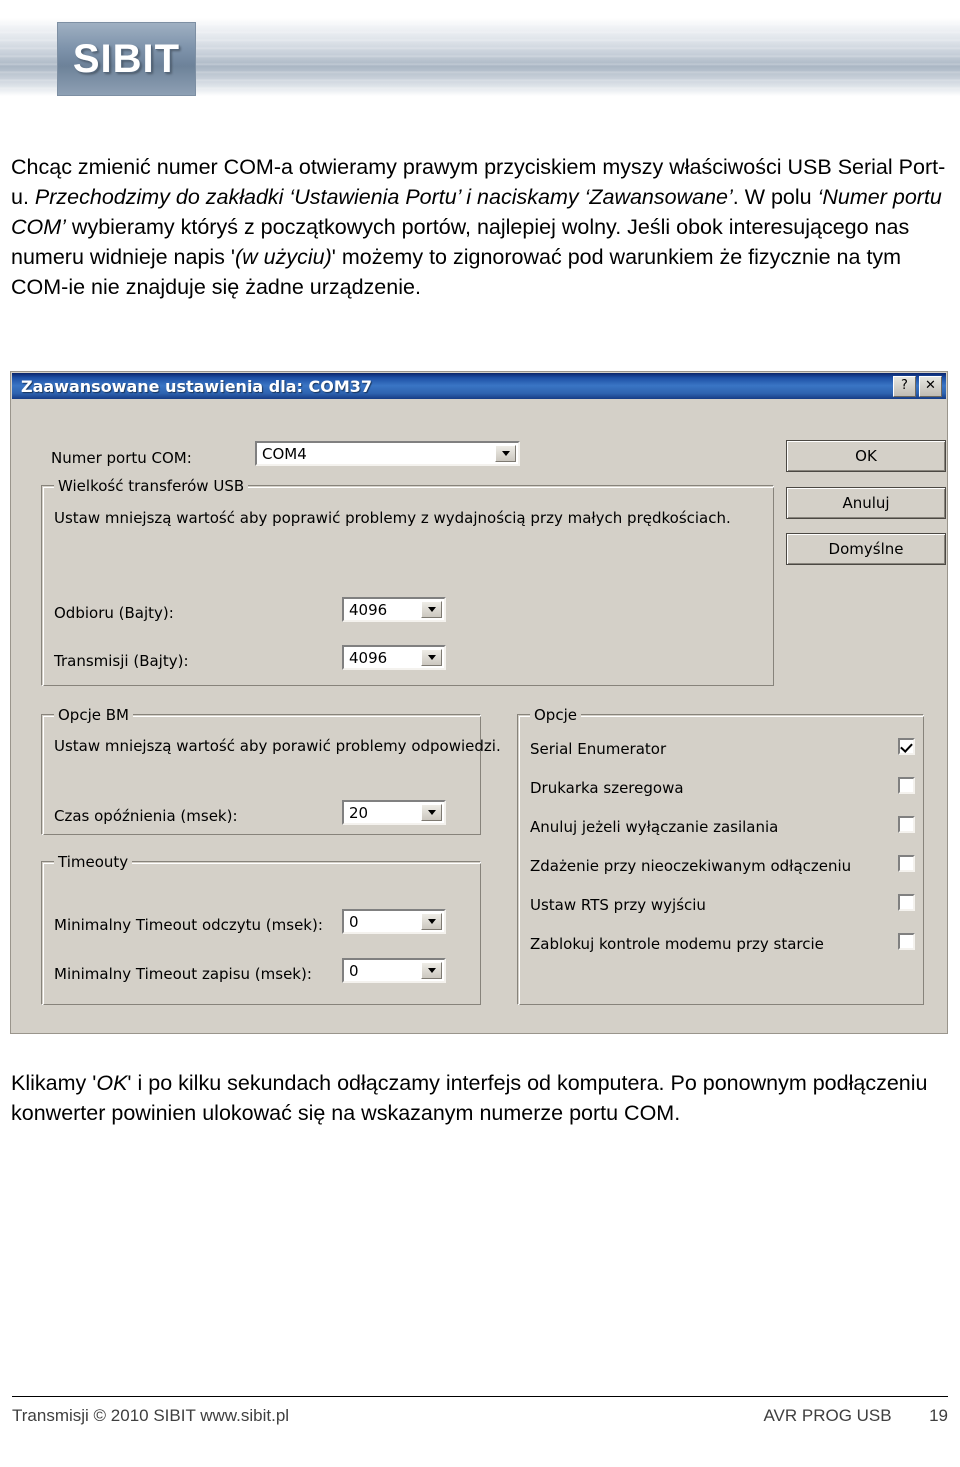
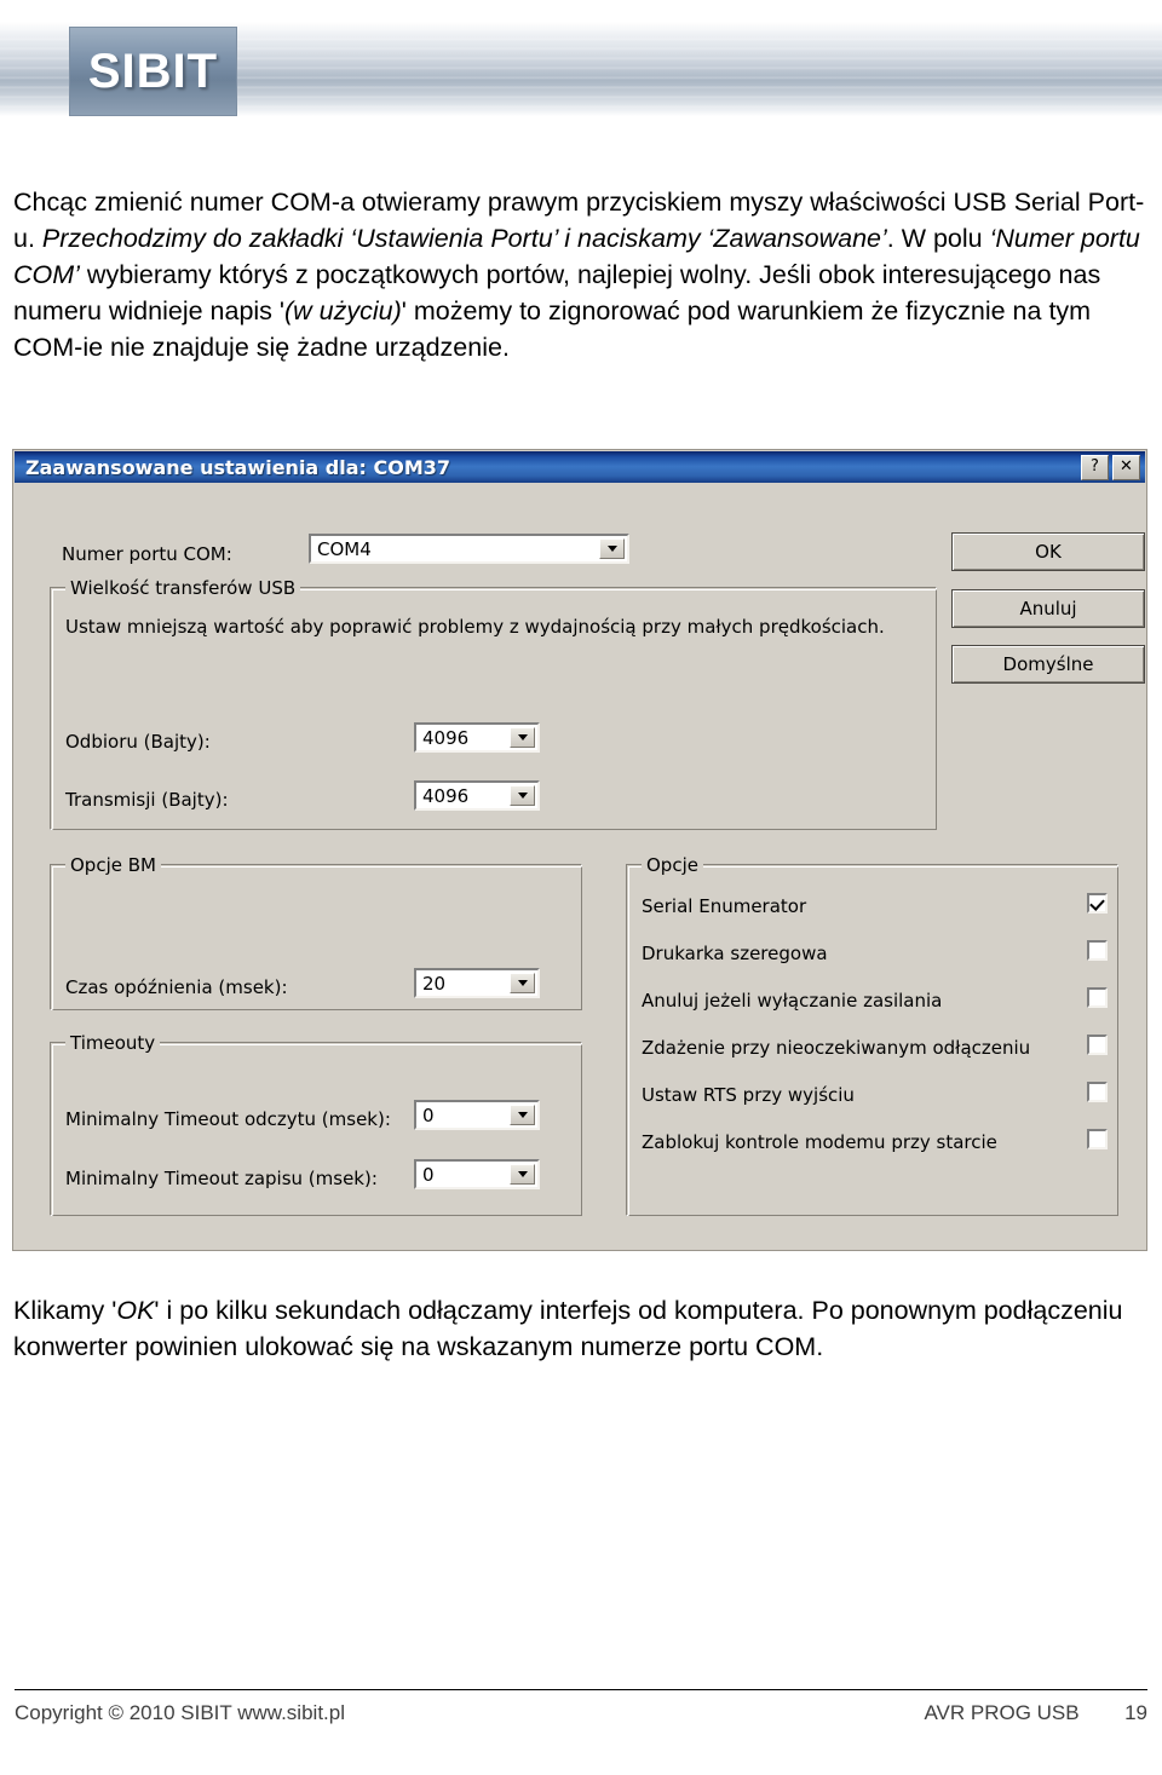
  SIBIT
  Chcąc zmienić numer COM-a otwieramy prawym przyciskiem myszy właściwości USB Serial Port-u. Przechodzimy do zakładki ‘Ustawienia Portu’ i naciskamy ‘Zawansowane’. W polu ‘Numer portu COM’ wybieramy któryś z początkowych portów, najlepiej wolny. Jeśli obok interesującego nas numeru widnieje napis '(w użyciu)' możemy to zignorować pod warunkiem że fizycznie na tym COM-ie nie znajduje się żadne urządzenie.
  Zaawansowane ustawienia dla: COM37
  ?
  ✕
  Numer portu COM:
  COM4
  OK
  Anuluj
  Domyślne
  Wielkość transferów USB
  Ustaw mniejszą wartość aby poprawić problemy z wydajnością przy małych prędkościach.
  Odbioru (Bajty):
  4096
  Transmisji (Bajty):
  4096
  Opcje BM
- Ustaw mniejszą wartość aby porawić problemy odpowiedzi.
  Czas opóźnienia (msek):
  20
  Timeouty
  Minimalny Timeout odczytu (msek):
  0
  Minimalny Timeout zapisu (msek):
  0
  Opcje
  Serial Enumerator
  Drukarka szeregowa
  Anuluj jeżeli wyłączanie zasilania
  Zdażenie przy nieoczekiwanym odłączeniu
  Ustaw RTS przy wyjściu
  Zablokuj kontrole modemu przy starcie
  Klikamy 'OK' i po kilku sekundach odłączamy interfejs od komputera. Po ponownym podłączeniu konwerter powinien ulokować się na wskazanym numerze portu COM.
- Transmisji © 2010 SIBIT www.sibit.pl
+ Copyright © 2010 SIBIT www.sibit.pl
  AVR PROG USB 19
